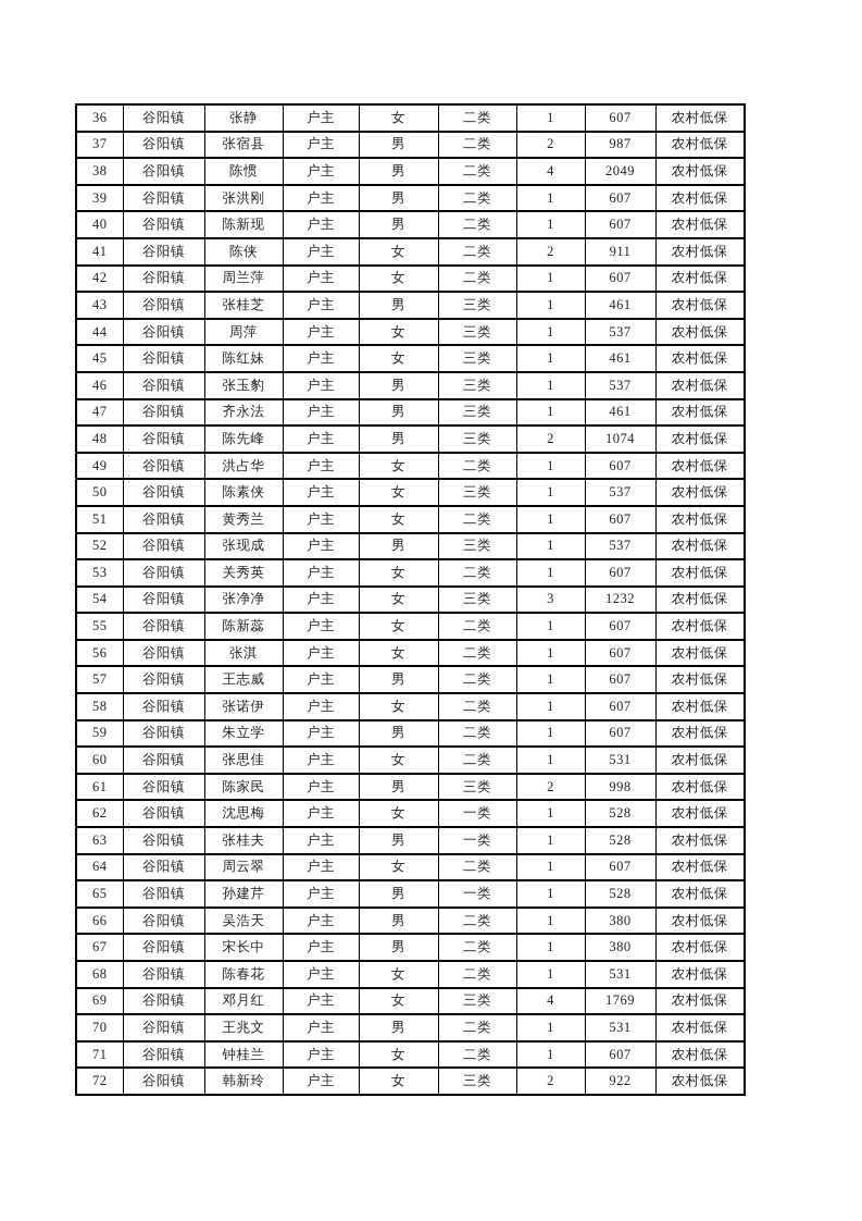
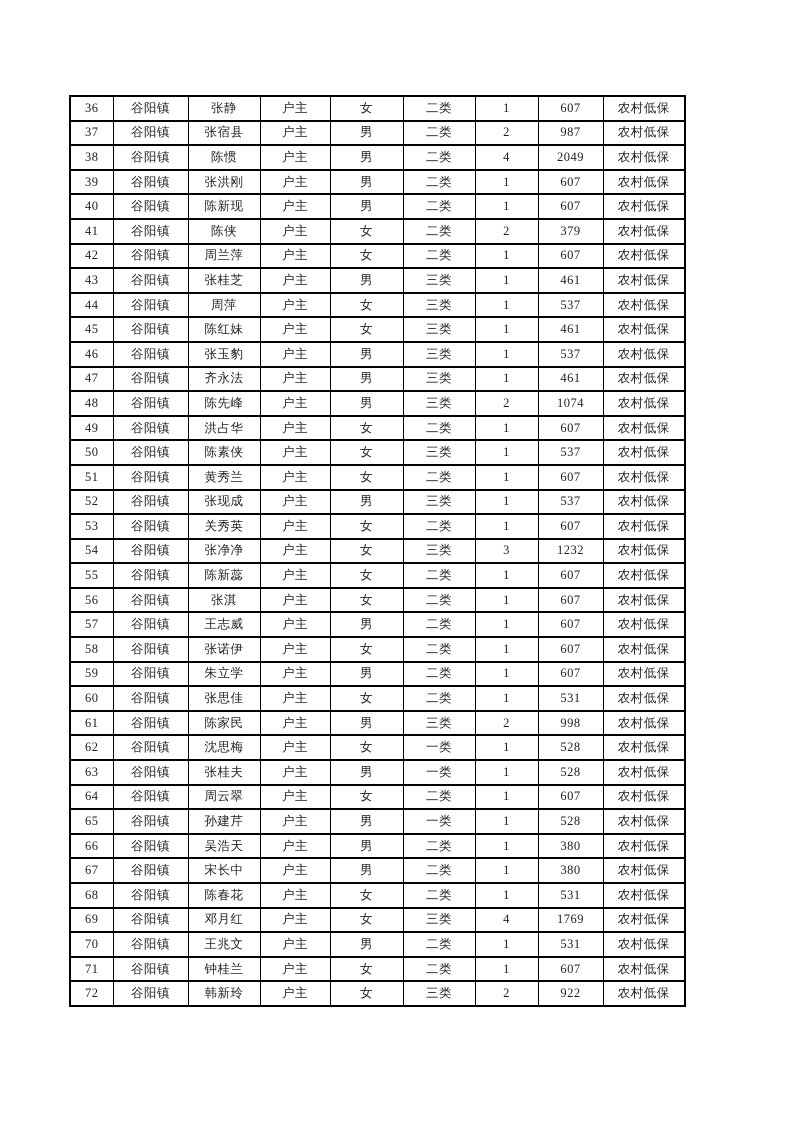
  36	谷阳镇	张静	户主	女	二类	1	607	农村低保
  37	谷阳镇	张宿县	户主	男	二类	2	987	农村低保
  38	谷阳镇	陈惯	户主	男	二类	4	2049	农村低保
  39	谷阳镇	张洪刚	户主	男	二类	1	607	农村低保
  40	谷阳镇	陈新现	户主	男	二类	1	607	农村低保
- 41	谷阳镇	陈侠	户主	女	二类	2	911	农村低保
+ 41	谷阳镇	陈侠	户主	女	二类	2	379	农村低保
  42	谷阳镇	周兰萍	户主	女	二类	1	607	农村低保
  43	谷阳镇	张桂芝	户主	男	三类	1	461	农村低保
  44	谷阳镇	周萍	户主	女	三类	1	537	农村低保
  45	谷阳镇	陈红妹	户主	女	三类	1	461	农村低保
  46	谷阳镇	张玉豹	户主	男	三类	1	537	农村低保
  47	谷阳镇	齐永法	户主	男	三类	1	461	农村低保
  48	谷阳镇	陈先峰	户主	男	三类	2	1074	农村低保
  49	谷阳镇	洪占华	户主	女	二类	1	607	农村低保
  50	谷阳镇	陈素侠	户主	女	三类	1	537	农村低保
  51	谷阳镇	黄秀兰	户主	女	二类	1	607	农村低保
  52	谷阳镇	张现成	户主	男	三类	1	537	农村低保
  53	谷阳镇	关秀英	户主	女	二类	1	607	农村低保
  54	谷阳镇	张净净	户主	女	三类	3	1232	农村低保
  55	谷阳镇	陈新蕊	户主	女	二类	1	607	农村低保
  56	谷阳镇	张淇	户主	女	二类	1	607	农村低保
  57	谷阳镇	王志威	户主	男	二类	1	607	农村低保
  58	谷阳镇	张诺伊	户主	女	二类	1	607	农村低保
  59	谷阳镇	朱立学	户主	男	二类	1	607	农村低保
  60	谷阳镇	张思佳	户主	女	二类	1	531	农村低保
  61	谷阳镇	陈家民	户主	男	三类	2	998	农村低保
  62	谷阳镇	沈思梅	户主	女	一类	1	528	农村低保
  63	谷阳镇	张桂夫	户主	男	一类	1	528	农村低保
  64	谷阳镇	周云翠	户主	女	二类	1	607	农村低保
  65	谷阳镇	孙建芹	户主	男	一类	1	528	农村低保
  66	谷阳镇	吴浩天	户主	男	二类	1	380	农村低保
  67	谷阳镇	宋长中	户主	男	二类	1	380	农村低保
  68	谷阳镇	陈春花	户主	女	二类	1	531	农村低保
  69	谷阳镇	邓月红	户主	女	三类	4	1769	农村低保
  70	谷阳镇	王兆文	户主	男	二类	1	531	农村低保
  71	谷阳镇	钟桂兰	户主	女	二类	1	607	农村低保
  72	谷阳镇	韩新玲	户主	女	三类	2	922	农村低保
